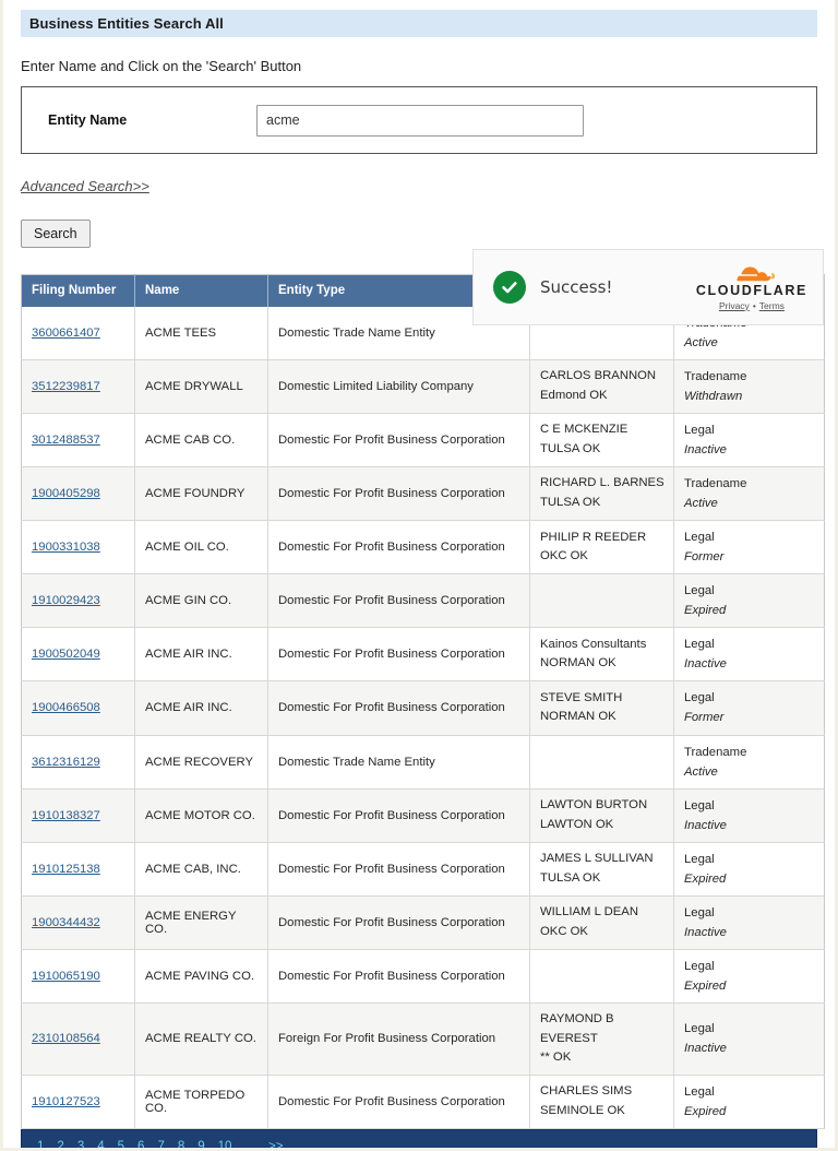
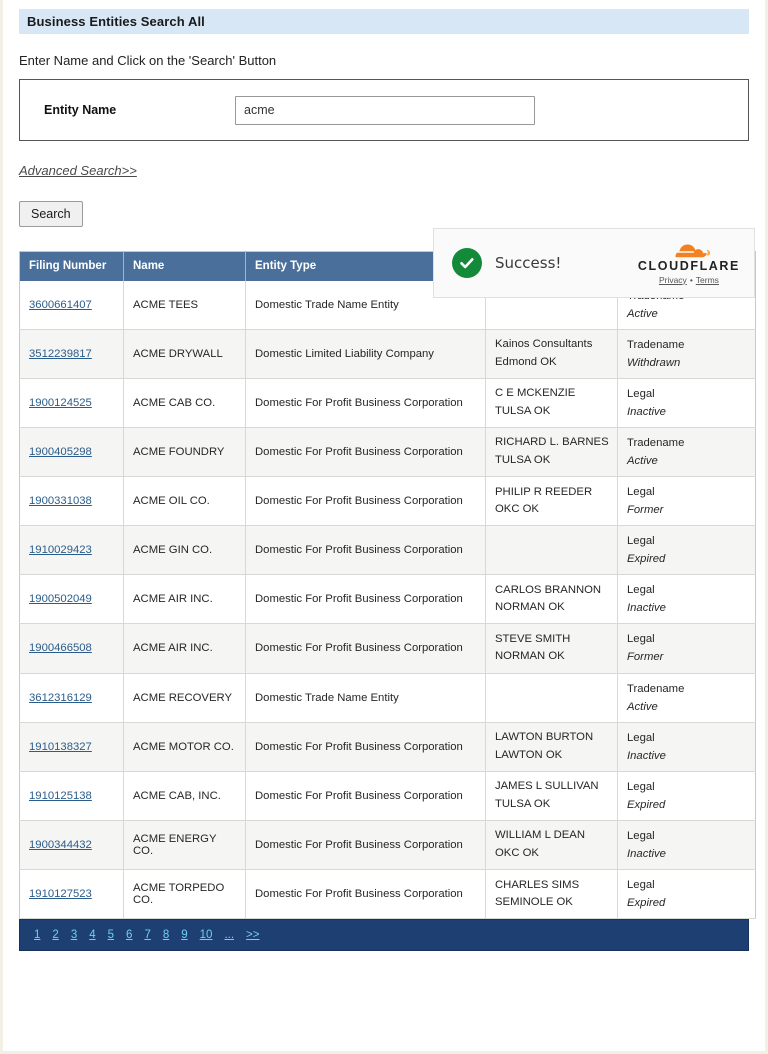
  Business Entities Search All
  Enter Name and Click on the 'Search' Button
  Entity Name
  acme
  Advanced Search>>
  Search
  3600661407	ACME TEES	Domestic Trade Name Entity		Active
- 3512239817	ACME DRYWALL	Domestic Limited Liability Company	CARLOS BRANNONEdmond OK	TradenameWithdrawn
+ 3512239817	ACME DRYWALL	Domestic Limited Liability Company	Kainos ConsultantsEdmond OK	TradenameWithdrawn
- 3012488537	ACME CAB CO.	Domestic For Profit Business Corporation	C E MCKENZIETULSA OK	LegalInactive
+ 1900124525	ACME CAB CO.	Domestic For Profit Business Corporation	C E MCKENZIETULSA OK	LegalInactive
  1900405298	ACME FOUNDRY	Domestic For Profit Business Corporation	RICHARD L. BARNESTULSA OK	TradenameActive
  1900331038	ACME OIL CO.	Domestic For Profit Business Corporation	PHILIP R REEDEROKC OK	LegalFormer
  1910029423	ACME GIN CO.	Domestic For Profit Business Corporation		LegalExpired
- 1900502049	ACME AIR INC.	Domestic For Profit Business Corporation	Kainos ConsultantsNORMAN OK	LegalInactive
+ 1900502049	ACME AIR INC.	Domestic For Profit Business Corporation	CARLOS BRANNONNORMAN OK	LegalInactive
  1900466508	ACME AIR INC.	Domestic For Profit Business Corporation	STEVE SMITHNORMAN OK	LegalFormer
  3612316129	ACME RECOVERY	Domestic Trade Name Entity		TradenameActive
  1910138327	ACME MOTOR CO.	Domestic For Profit Business Corporation	LAWTON BURTONLAWTON OK	LegalInactive
  1910125138	ACME CAB, INC.	Domestic For Profit Business Corporation	JAMES L SULLIVANTULSA OK	LegalExpired
  1900344432	ACME ENERGY CO.	Domestic For Profit Business Corporation	WILLIAM L DEANOKC OK	LegalInactive
- 1910065190	ACME PAVING CO.	Domestic For Profit Business Corporation		LegalExpired
- 2310108564	ACME REALTY CO.	Foreign For Profit Business Corporation	RAYMOND B EVEREST** OK	LegalInactive
  1910127523	ACME TORPEDO CO.	Domestic For Profit Business Corporation	CHARLES SIMSSEMINOLE OK	LegalExpired
  1
  2
  3
  4
  5
  6
  7
  8
  9
  10
  ...
  >>
  Success!
  CLOUDFLARE
  Privacy • Terms
